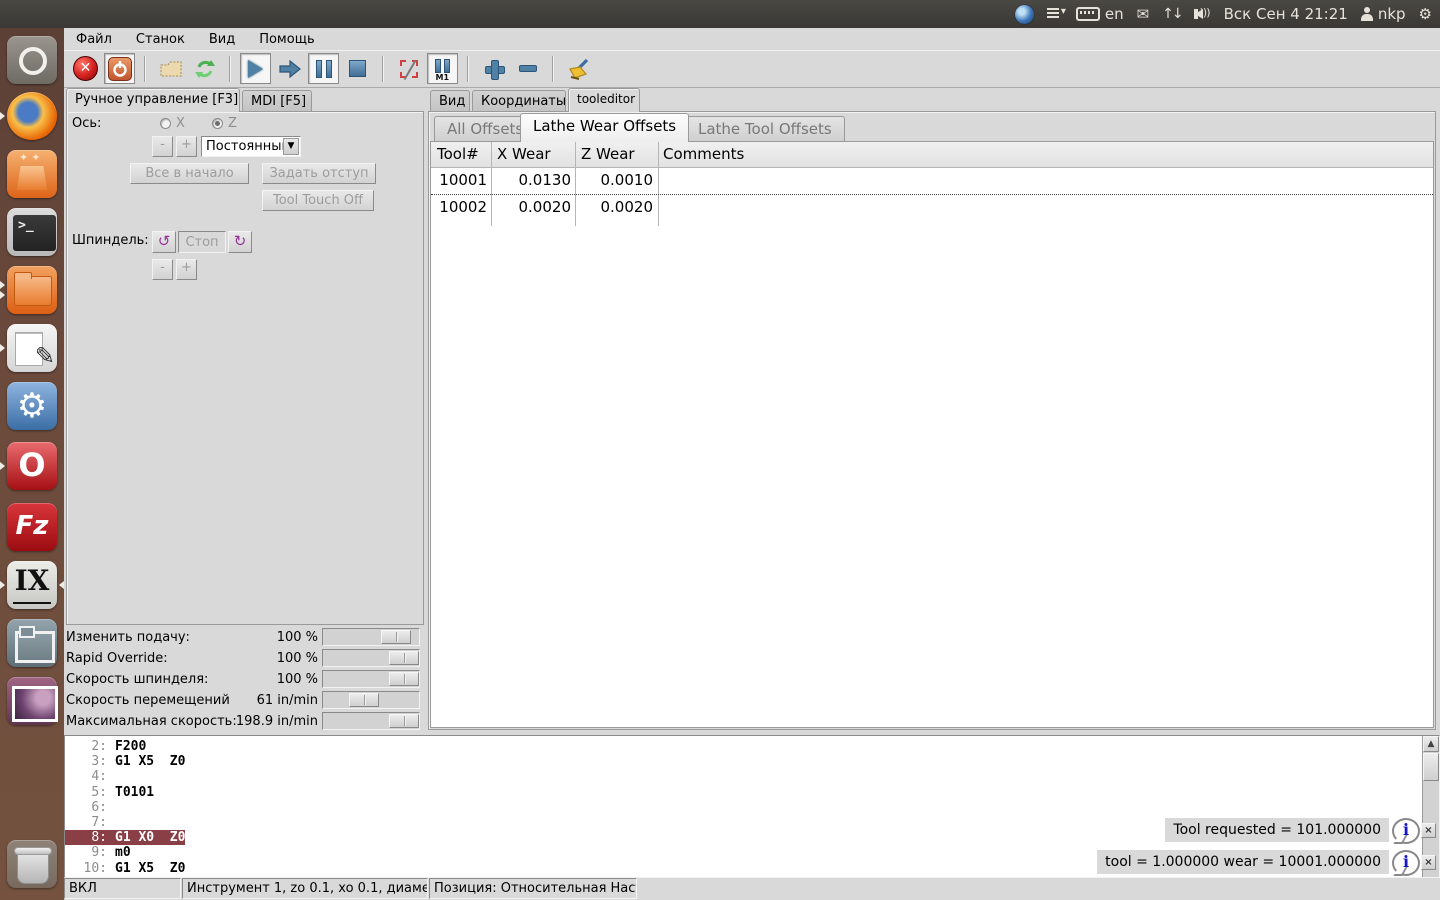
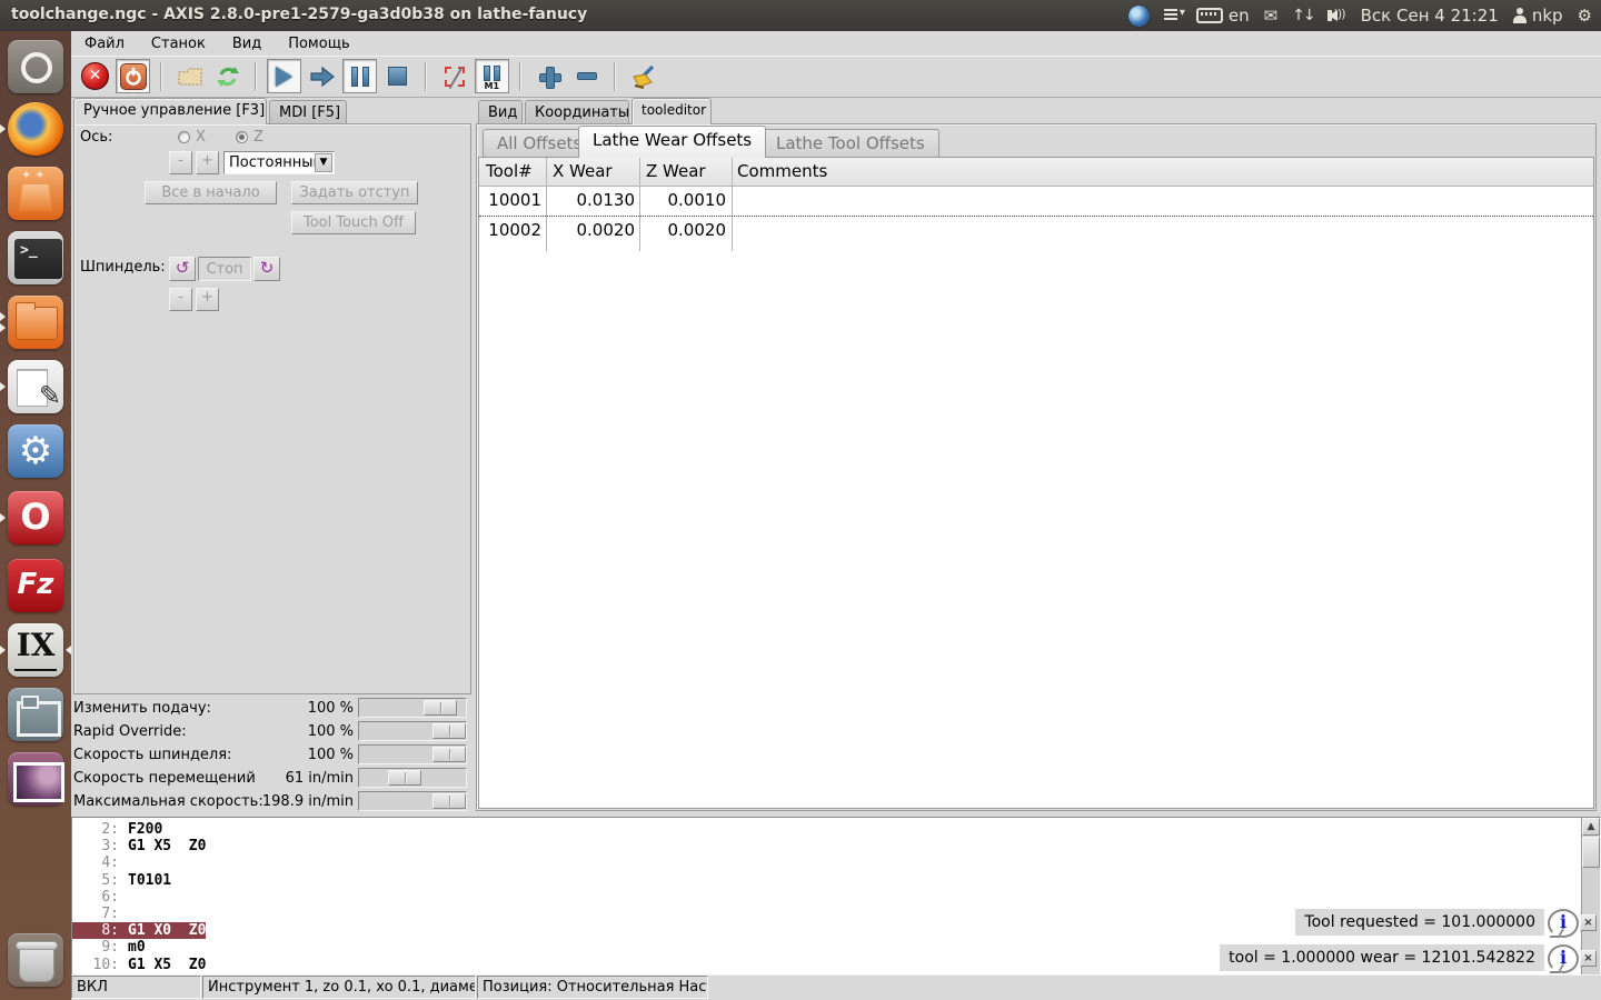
+ toolchange.ngc - AXIS 2.8.0-pre1-2579-ga3d0b38 on lathe-fanucy
  en
  ✉
  ↑↓
  Вск Сен 4 21:21
  nkp
  ⚙
  ⚙
  O
  Fz
  IX
  Файл
  Станок
  Вид
  Помощь
  ✕
  M1
  Ручное управление [F3]
  MDI [F5]
  Ось:
  X
  Z
  -
  +
  Постоянны
  ▼
  Все в начало
  Задать отступ
  Tool Touch Off
  Шпиндель:
  ↺
  Стоп
  ↻
  -
  +
  Изменить подачу:
  100 %
  Rapid Override:
  100 %
  Скорость шпинделя:
  100 %
  Скорость перемещений
  61 in/min
  Максимальная скорость:
  198.9 in/min
  Вид
  Координаты
  tooleditor
  All Offset
  Lathe Wear Offsets
  Lathe Tool Offsets
  Tool#
  X Wear
  Z Wear
  Comments
  10001
  0.0130
  0.0010
  10002
  0.0020
  0.0020
  2: F200
  3: G1 X5 Z0
  4:
  5: T0101
  6:
  7:
  8: G1 X0 Z0
  9: m0
  10: G1 X5 Z0
  ▲
  Tool requested = 101.000000
  ×
- tool = 1.000000 wear = 10001.000000
+ tool = 1.000000 wear = 12101.542822
  ×
  ВКЛ
  Инструмент 1, zo 0.1, xo 0.1, диаме
  Позиция: Относительная Нас
